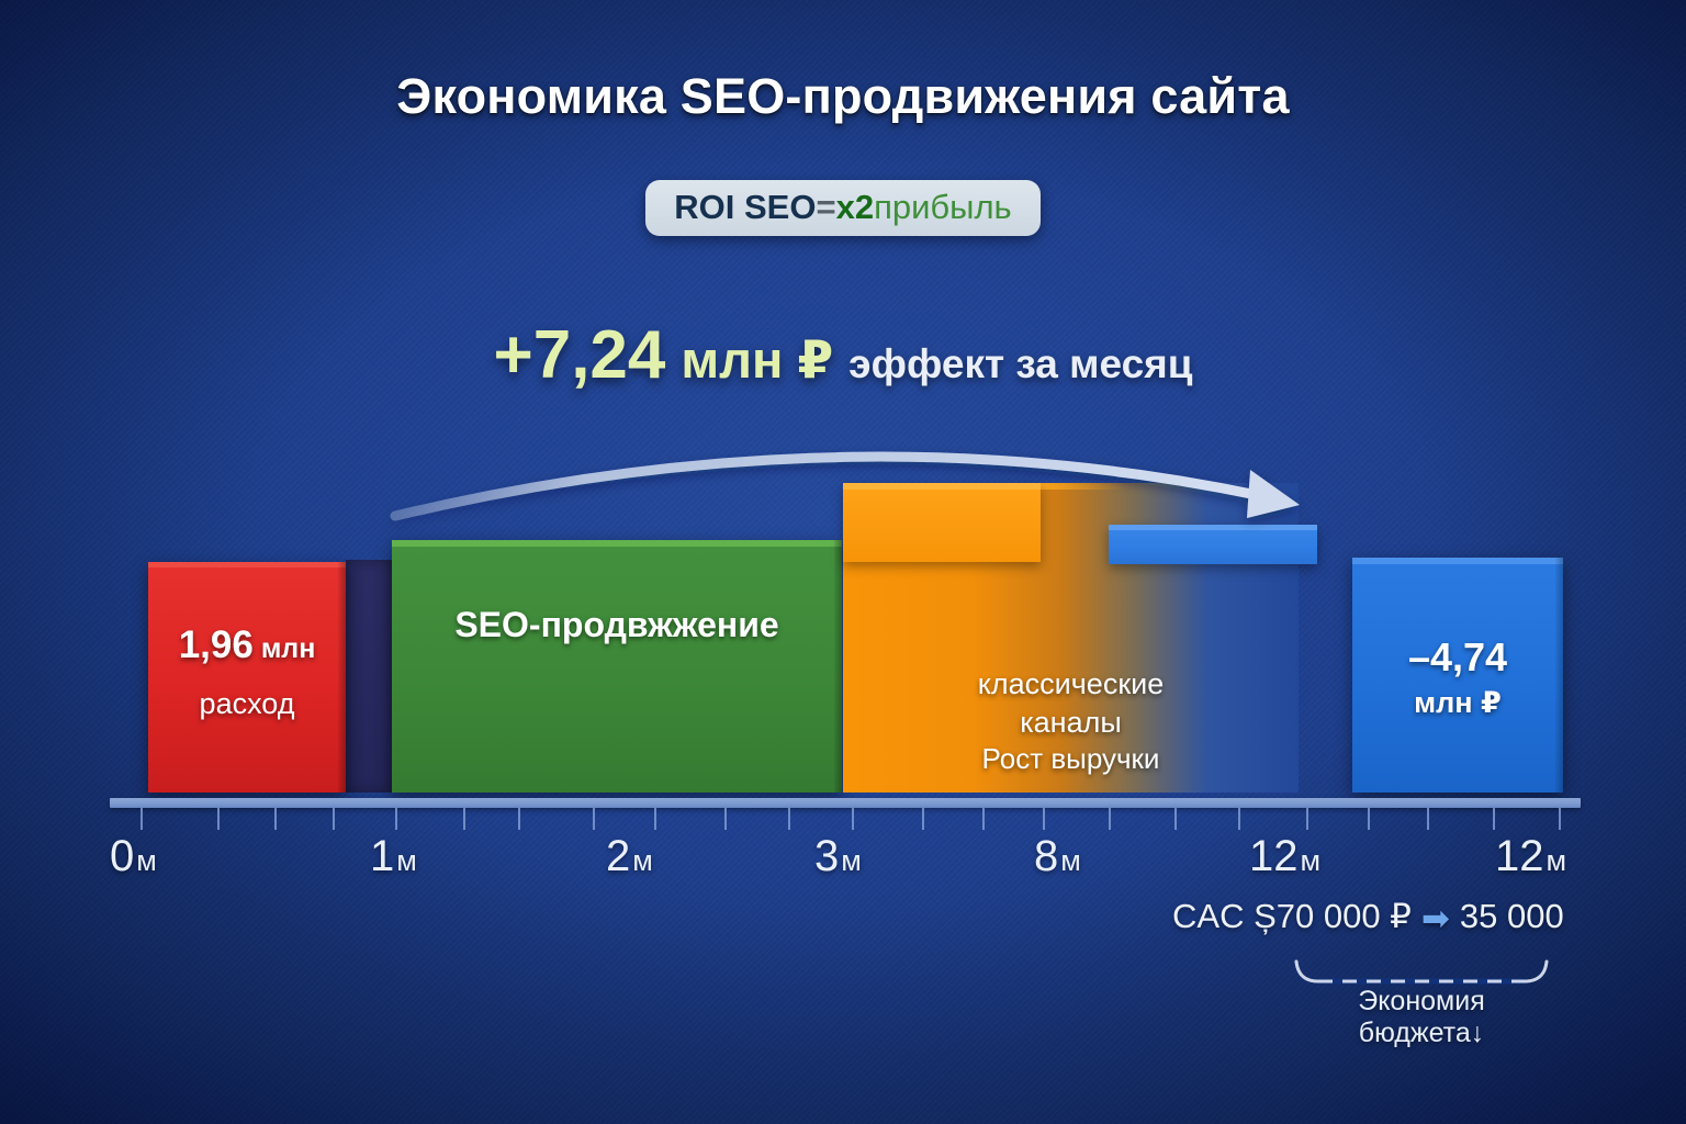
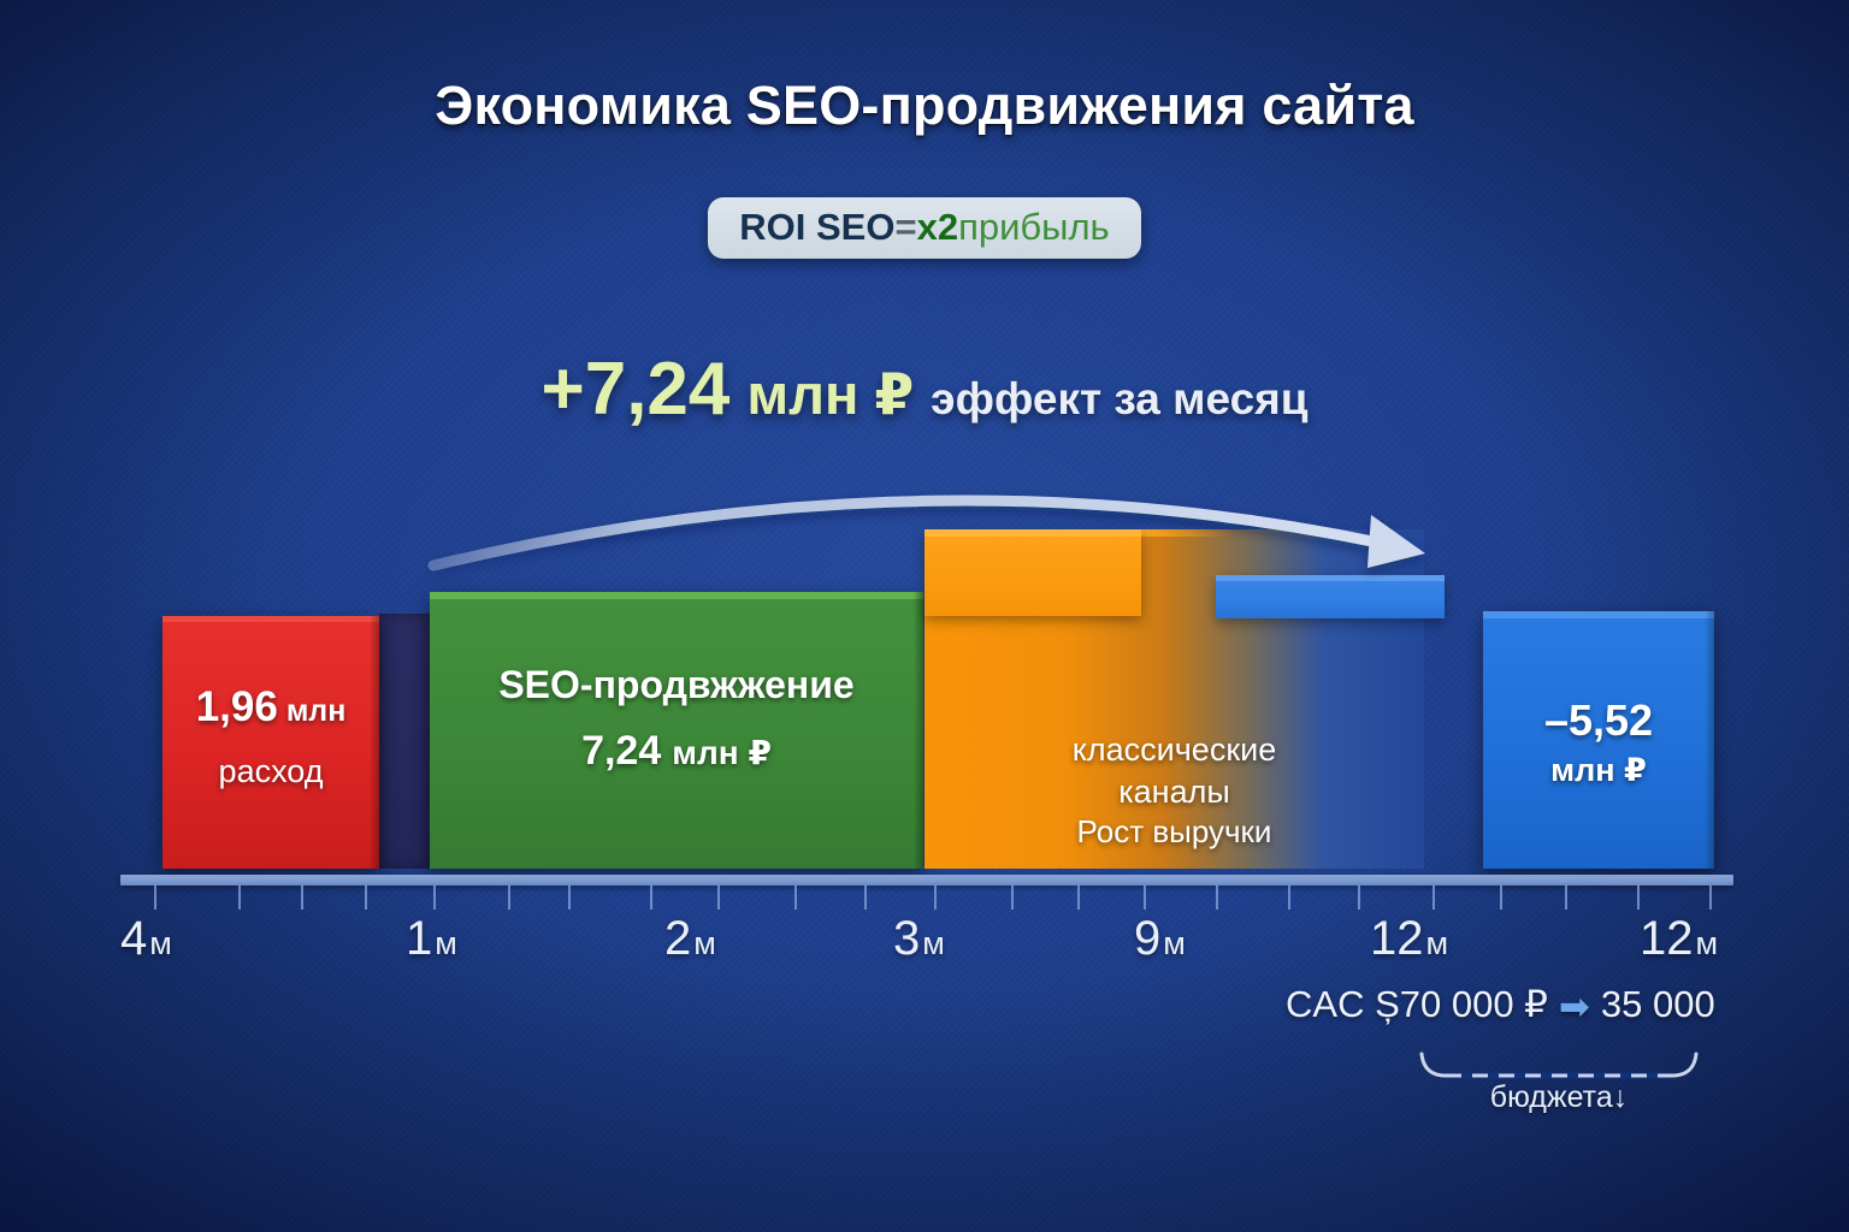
  Экономика SEO-продвижения сайта
  ROI SEO=x2прибыль
  +7,24 млн ₽ эффект за месяц
  1,96 млн
  расход
  SEO-продвжжение
+ 7,24 млн ₽
  классические
  каналы
  Рост выручки
- –4,74
+ –5,52
  млн ₽
- 0м
+ 4м
  1м
  2м
  3м
- 8м
+ 9м
  12м
  12м
  CAC Ș70 000 ₽ ➡ 35 000
- Экономия
  бюджета↓
